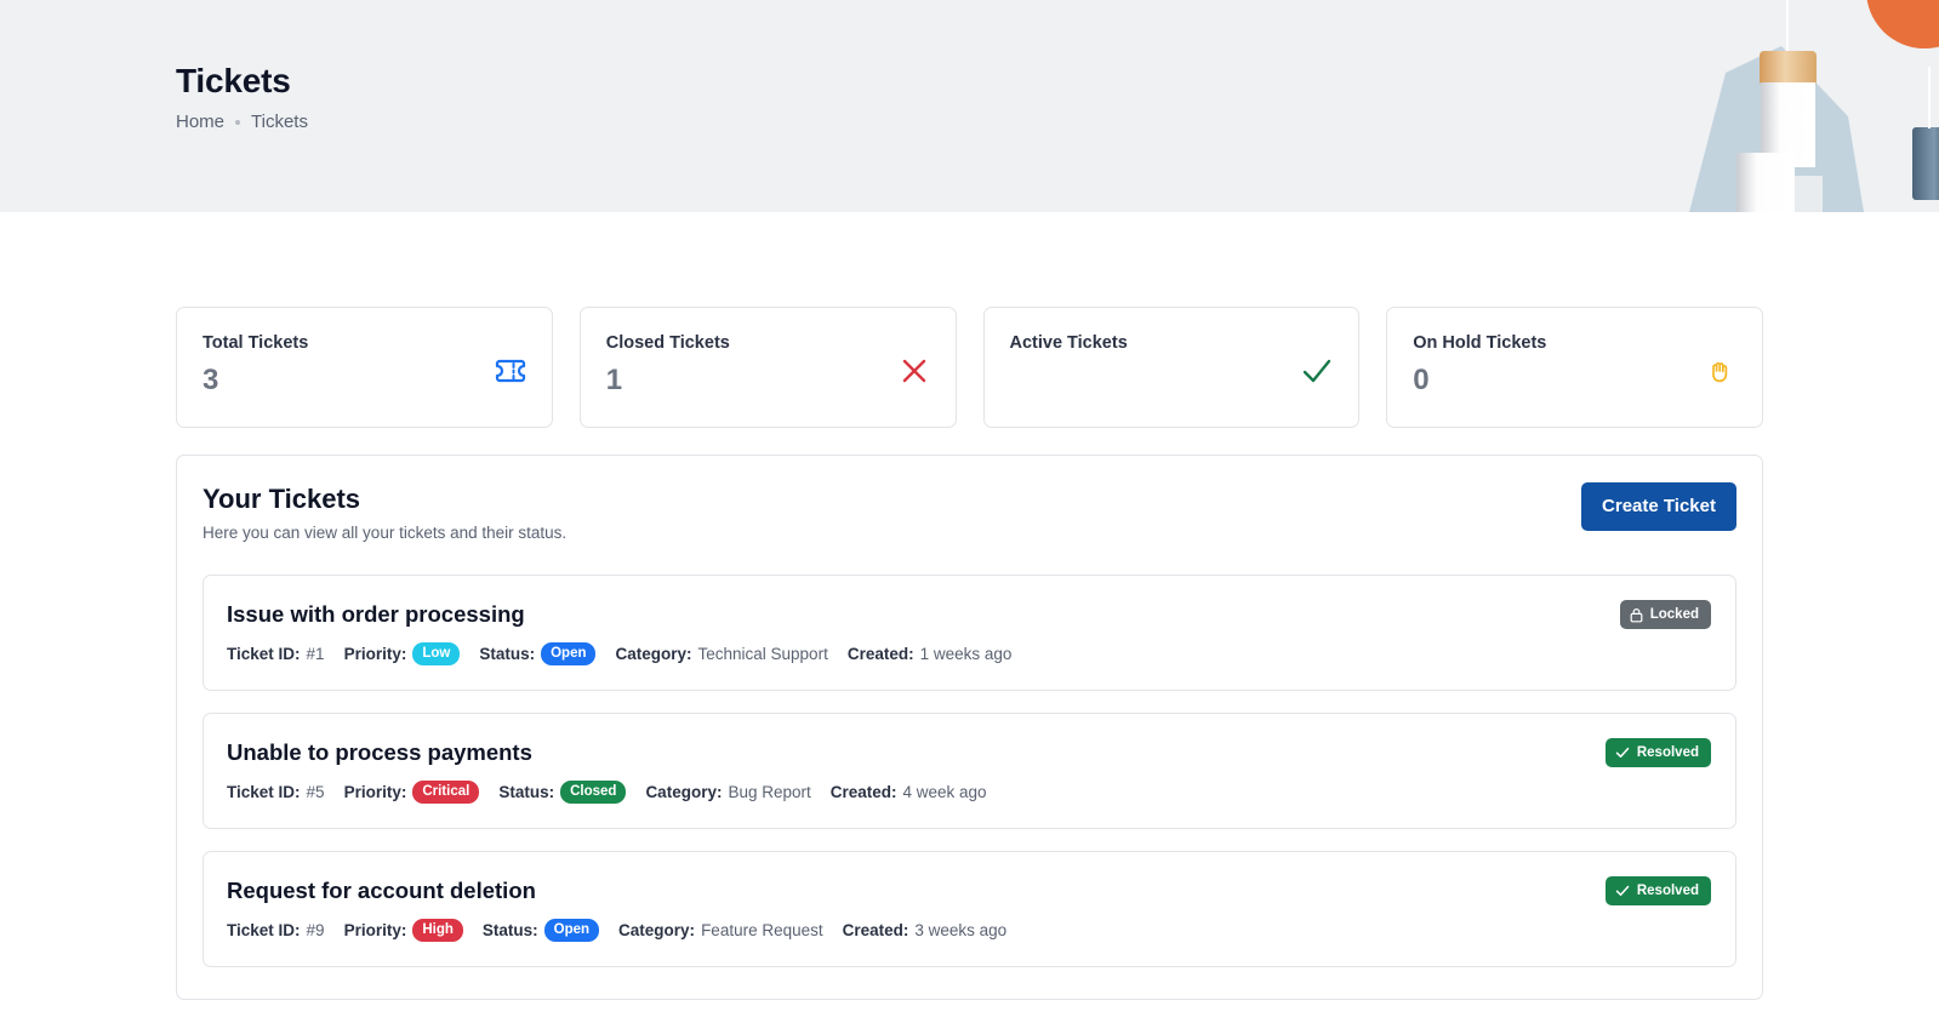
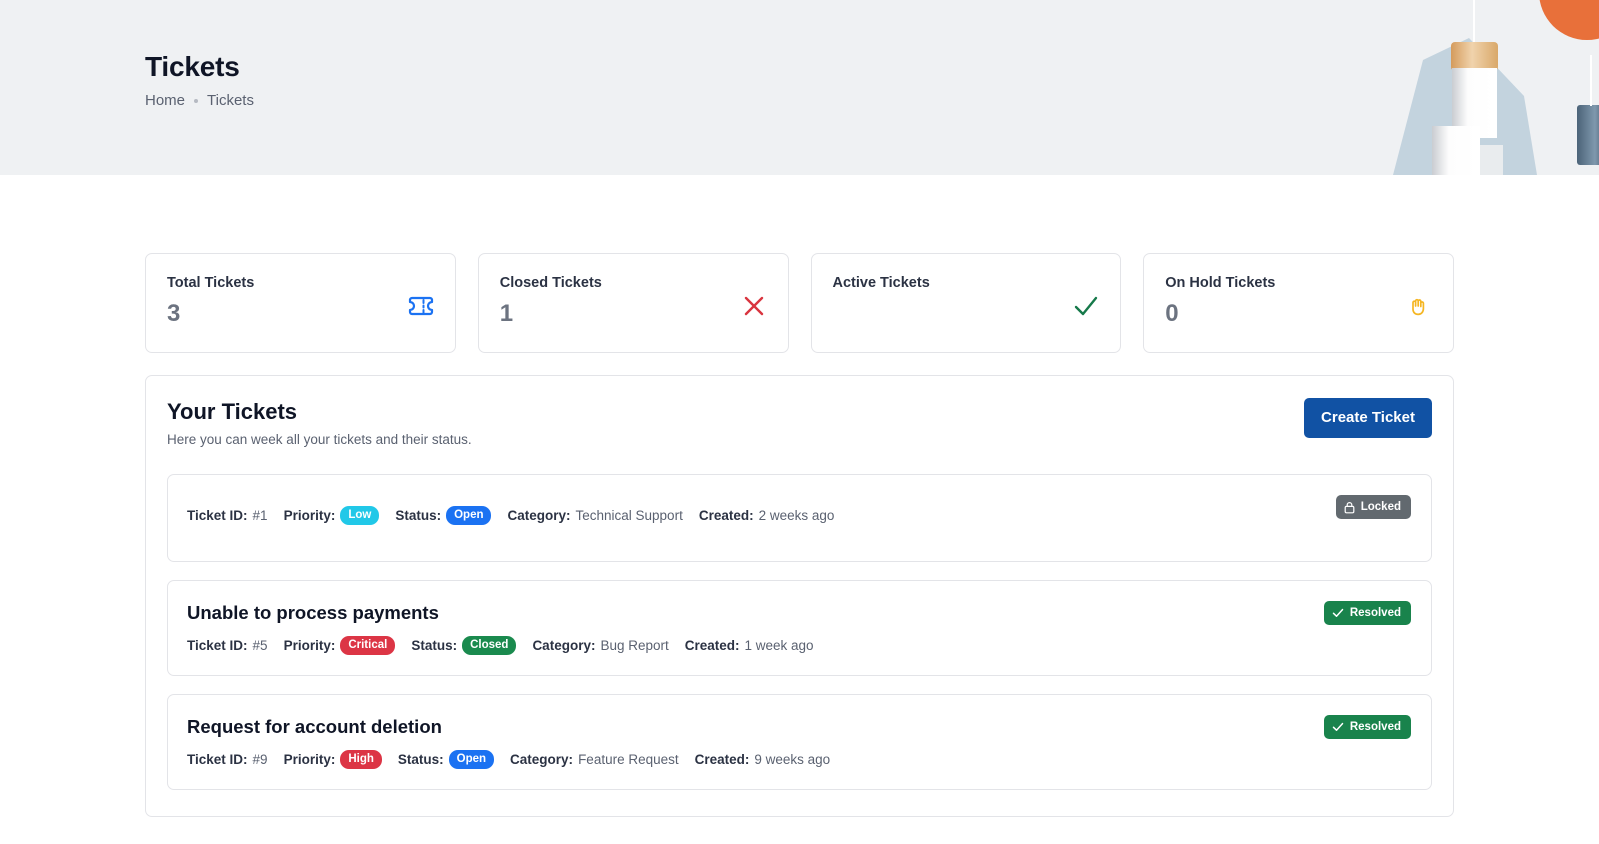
  Tickets
  Home
  Tickets
  Total Tickets
  3
  Closed Tickets
  1
  Active Tickets
  On Hold Tickets
  0
  Your Tickets
- Here you can view all your tickets and their status.
+ Here you can week all your tickets and their status.
  Create Ticket
- Issue with order processing
  Ticket ID:
  #1
  Priority:
  Low
  Status:
  Open
  Category:
  Technical Support
  Created:
- 1 weeks ago
+ 2 weeks ago
  Locked
  Unable to process payments
  Ticket ID:
  #5
  Priority:
  Critical
  Status:
  Closed
  Category:
  Bug Report
  Created:
- 4 week ago
+ 1 week ago
  Resolved
  Request for account deletion
  Ticket ID:
  #9
  Priority:
  High
  Status:
  Open
  Category:
  Feature Request
  Created:
- 3 weeks ago
+ 9 weeks ago
  Resolved
